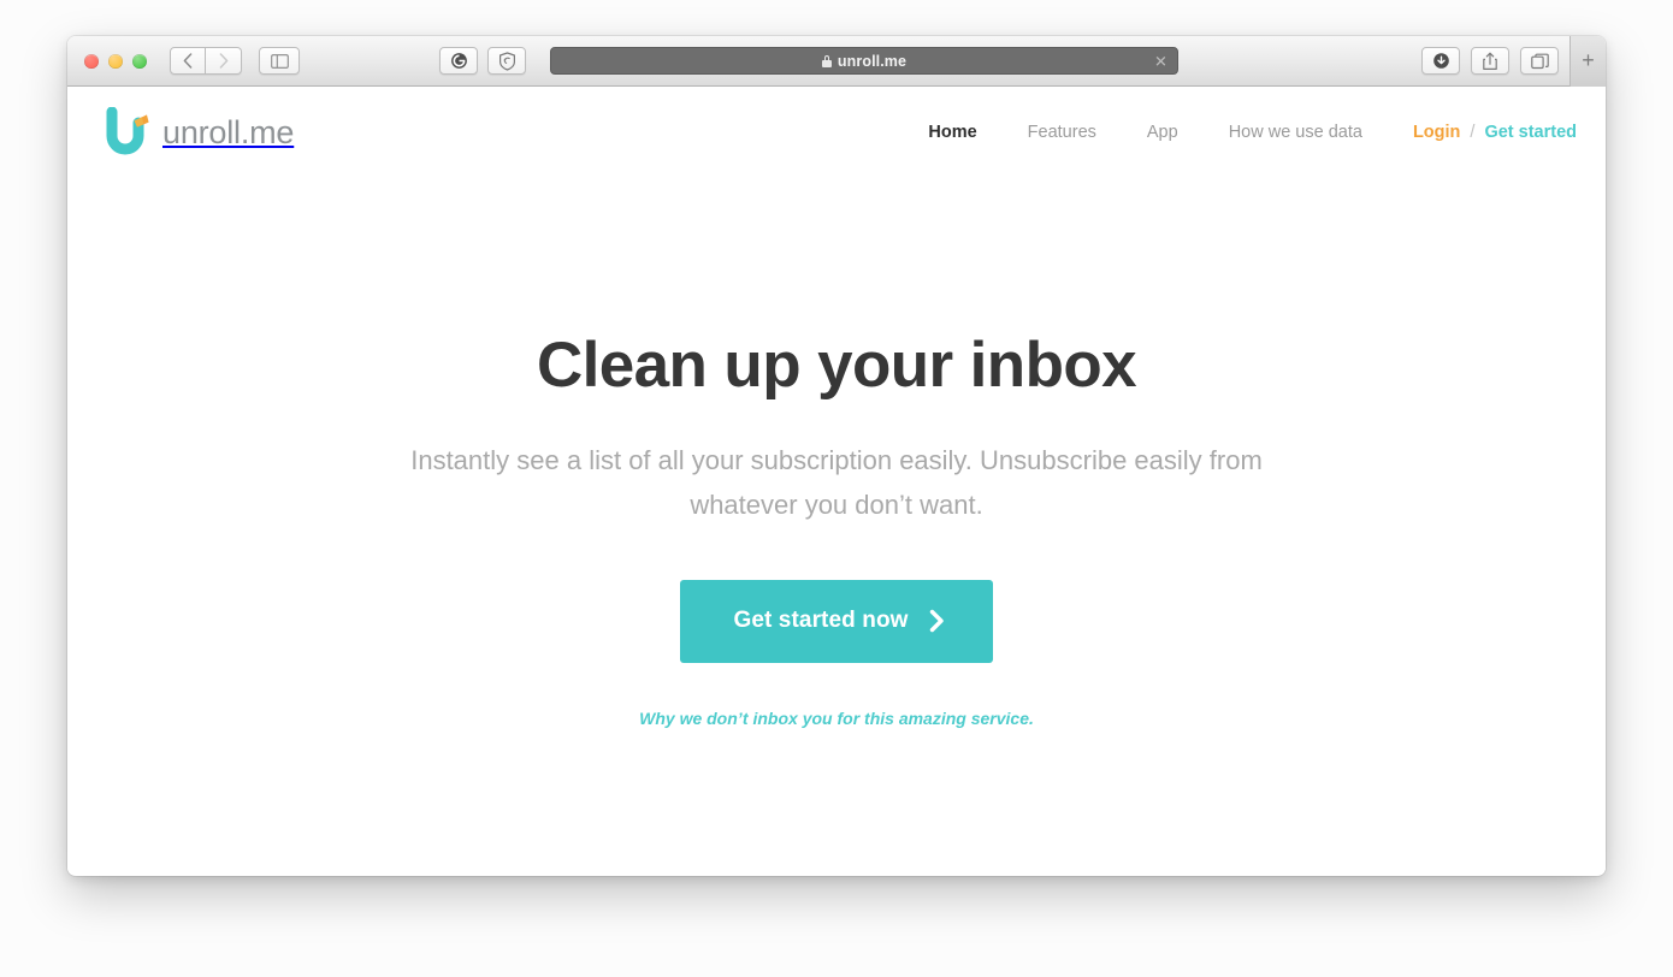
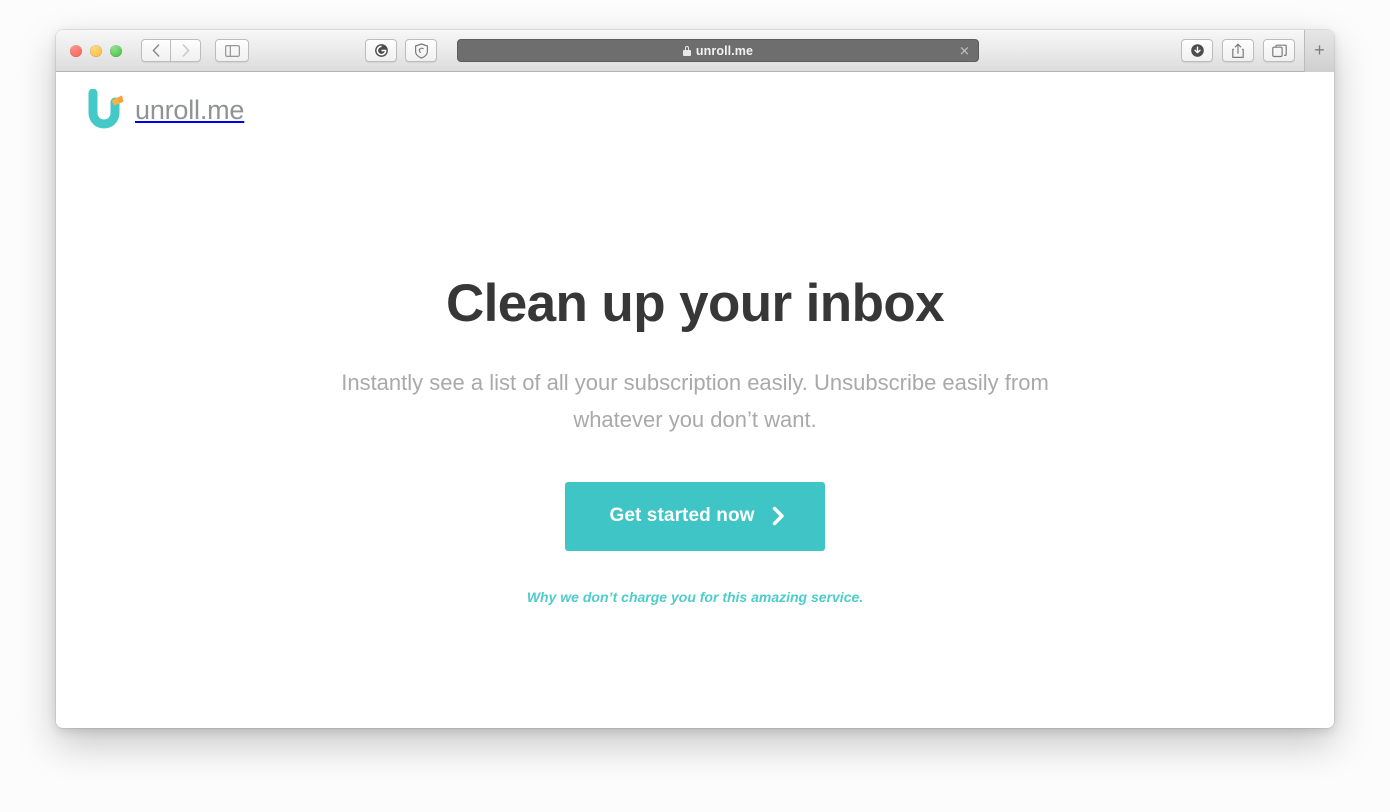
  unroll.me
  ✕
  +
  unroll.me
- Home
- Features
- App
- How we use data
- Login
- /
- Get started
  Clean up your inbox
  Instantly see a list of all your subscription easily. Unsubscribe easily from whatever you don’t want.
  Get started now
- Why we don’t inbox you for this amazing service.
+ Why we don’t charge you for this amazing service.
